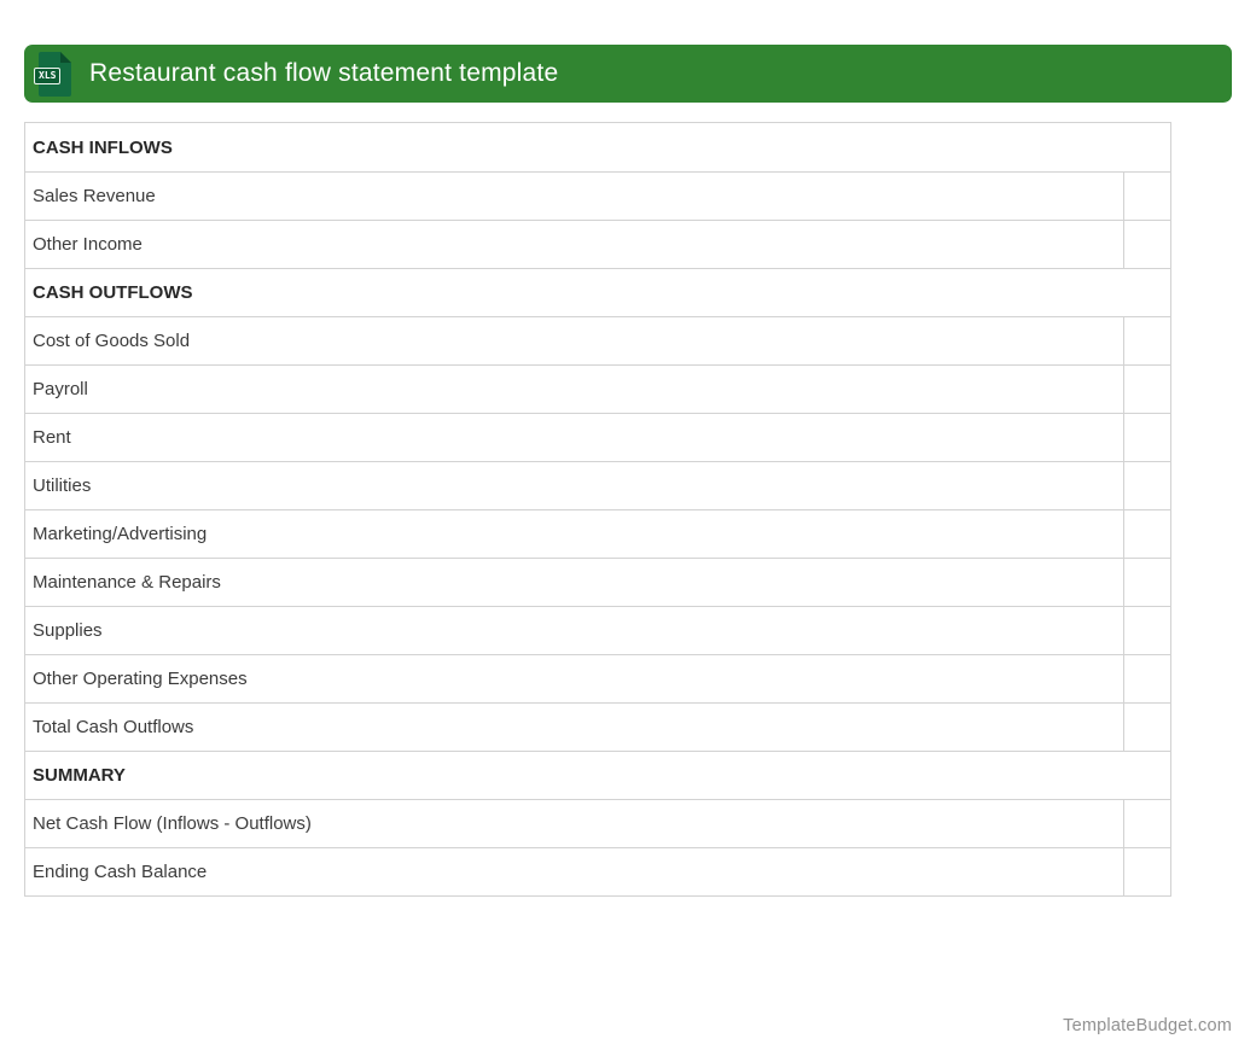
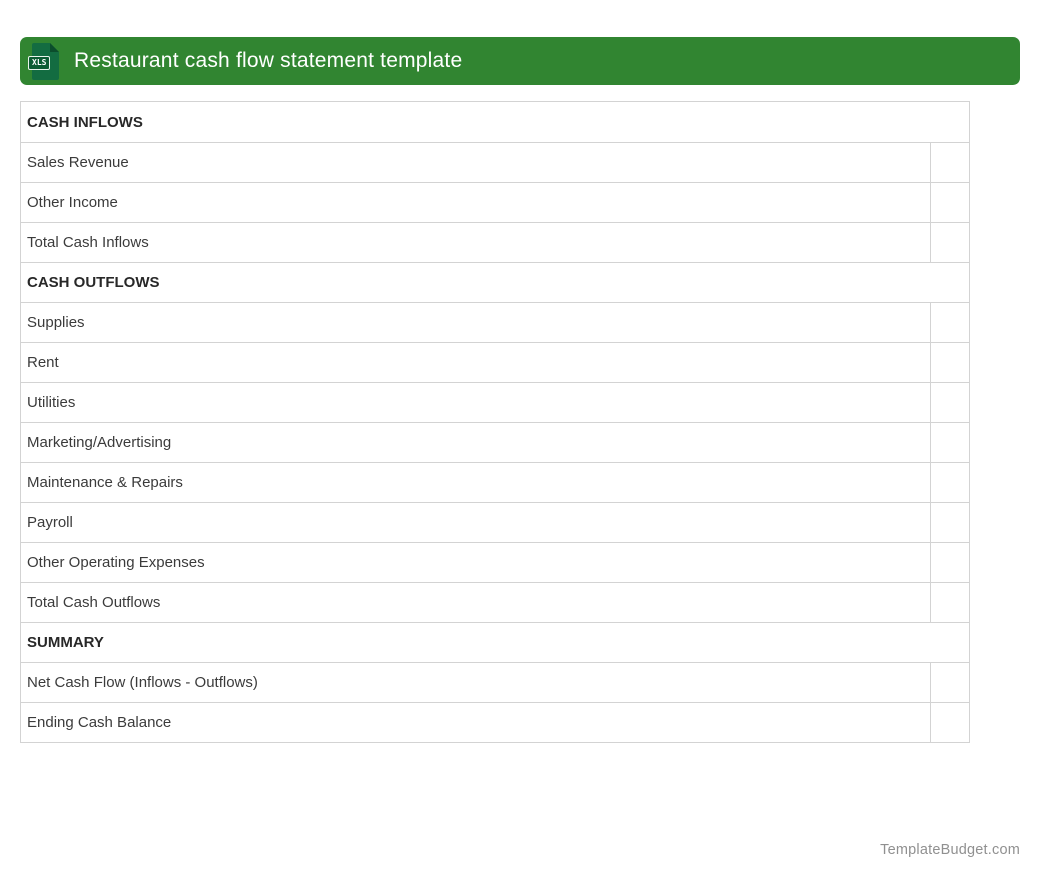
  XLS
  Restaurant cash flow statement template
  CASH INFLOWS
  Sales Revenue
  Other Income
+ Total Cash Inflows
  CASH OUTFLOWS
- Cost of Goods Sold
- Payroll
+ Supplies
  Rent
  Utilities
  Marketing/Advertising
  Maintenance & Repairs
- Supplies
+ Payroll
  Other Operating Expenses
  Total Cash Outflows
  SUMMARY
  Net Cash Flow (Inflows - Outflows)
  Ending Cash Balance
  TemplateBudget.com
